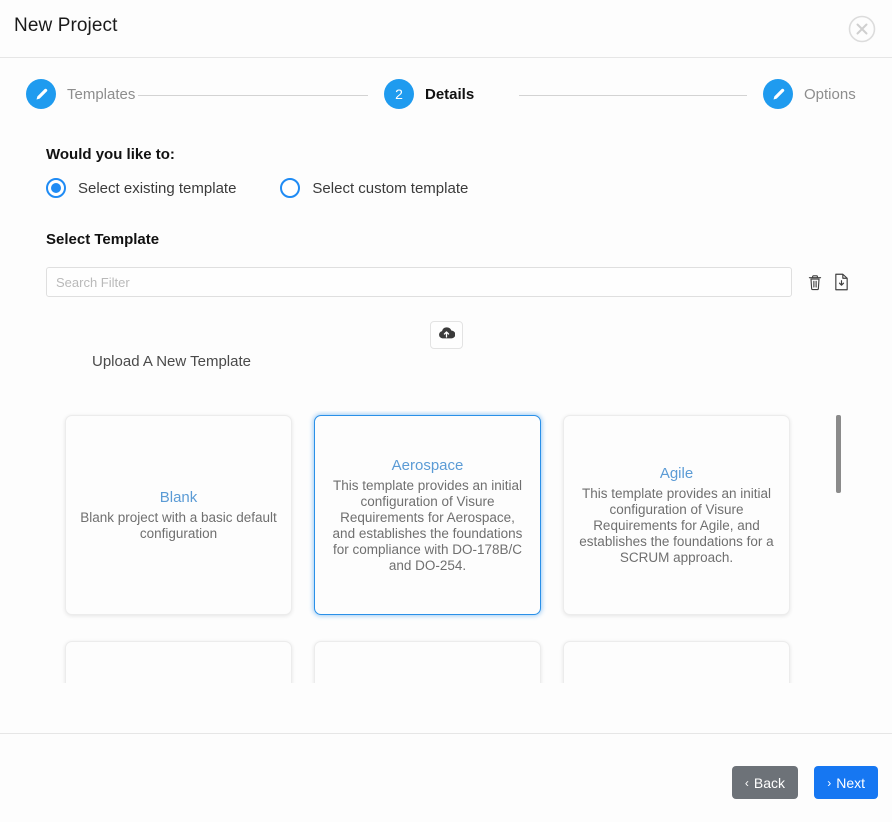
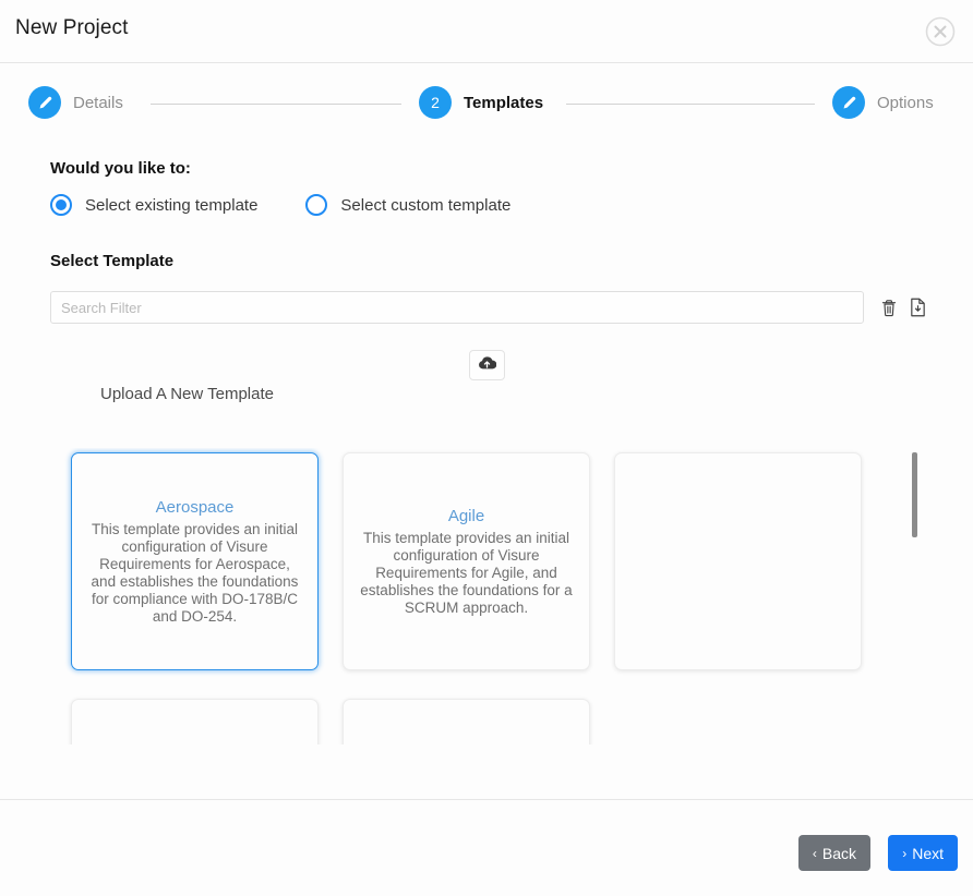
  New Project
- Templates
+ Details
  2
- Details
+ Templates
  Options
  Would you like to:
  Select existing template
  Select custom template
  Select Template
  Search Filter
  Upload A New Template
- Blank
- Blank project with a basic default configuration
  Aerospace
  This template provides an initial configuration of Visure Requirements for Aerospace, and establishes the foundations for compliance with DO-178B/C and DO-254.
  Agile
  This template provides an initial configuration of Visure Requirements for Agile, and establishes the foundations for a SCRUM approach.
  ‹
  Back
  ›
  Next
